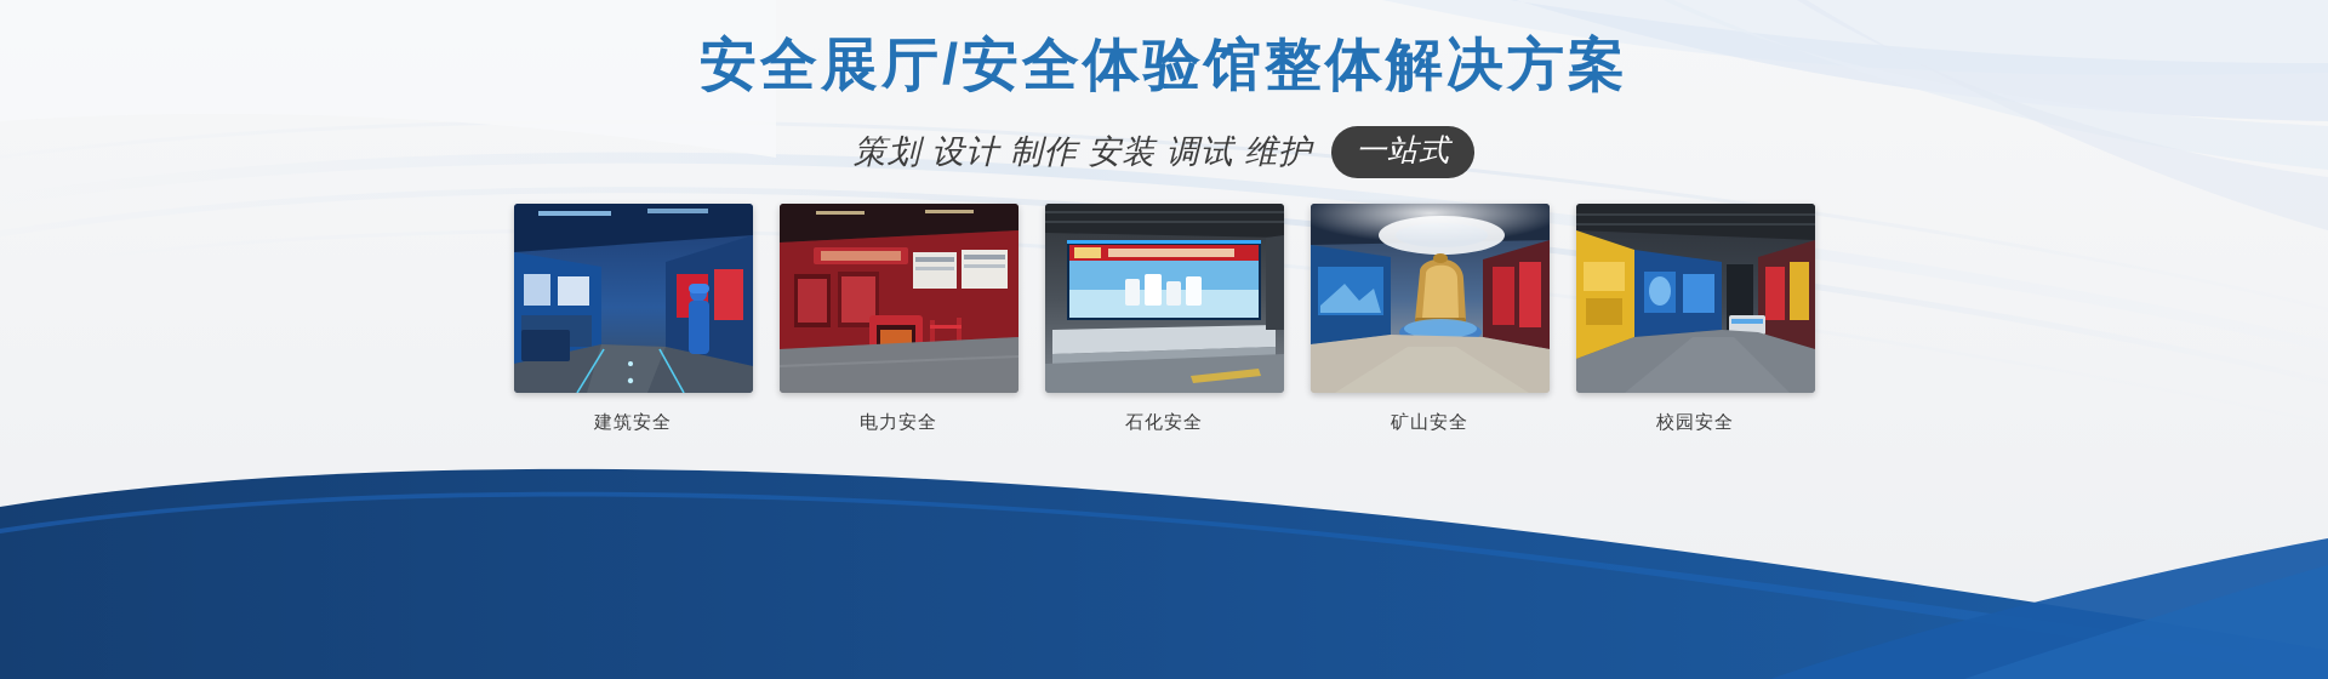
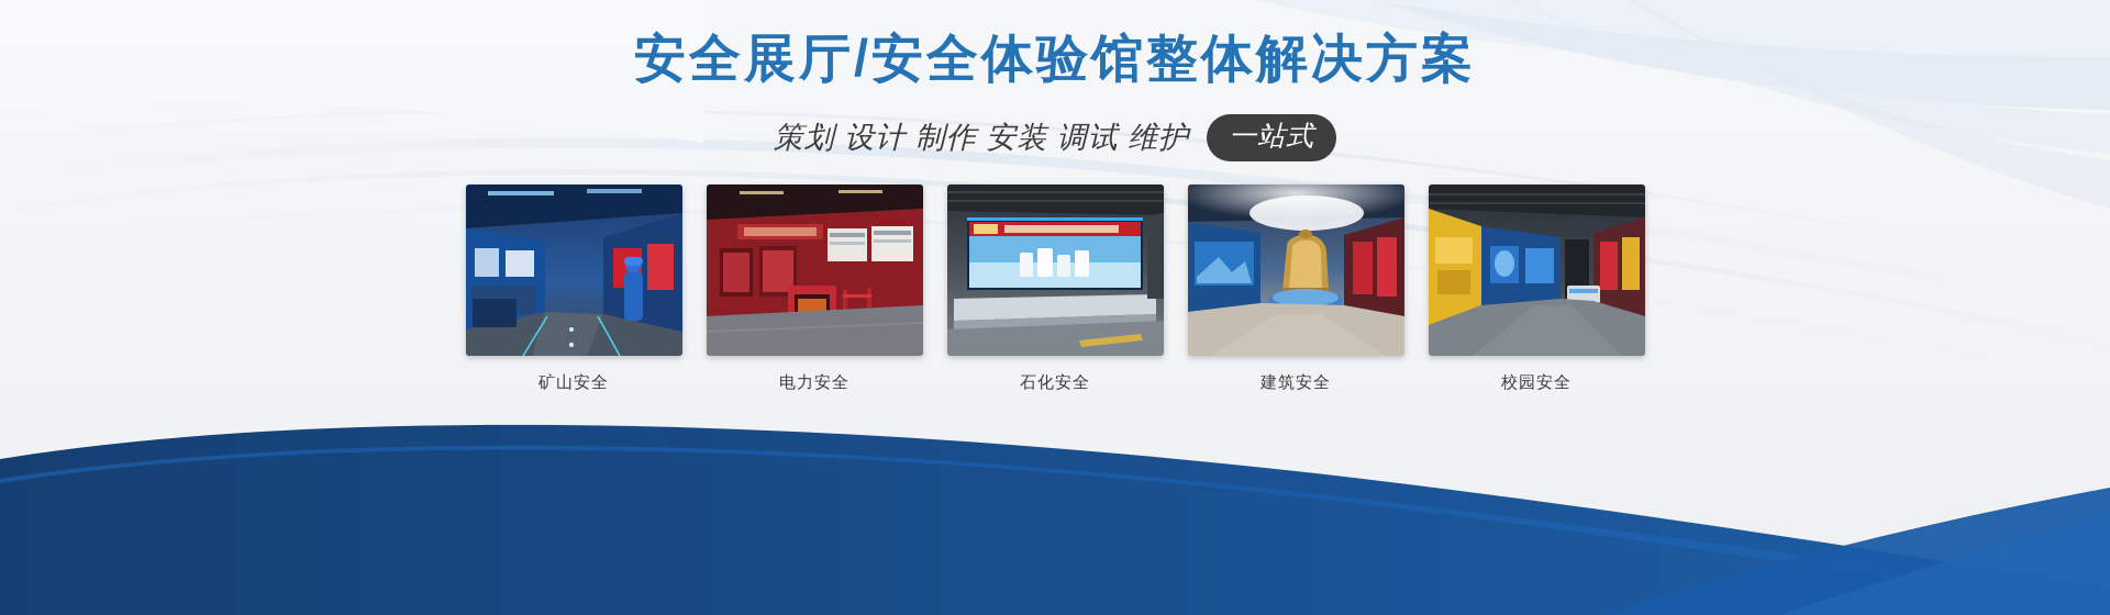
  安全展厅/安全体验馆整体解决方案
  策划 设计 制作 安装 调试 维护
  一站式
- 建筑安全
+ 矿山安全
  电力安全
  石化安全
- 矿山安全
+ 建筑安全
  校园安全
